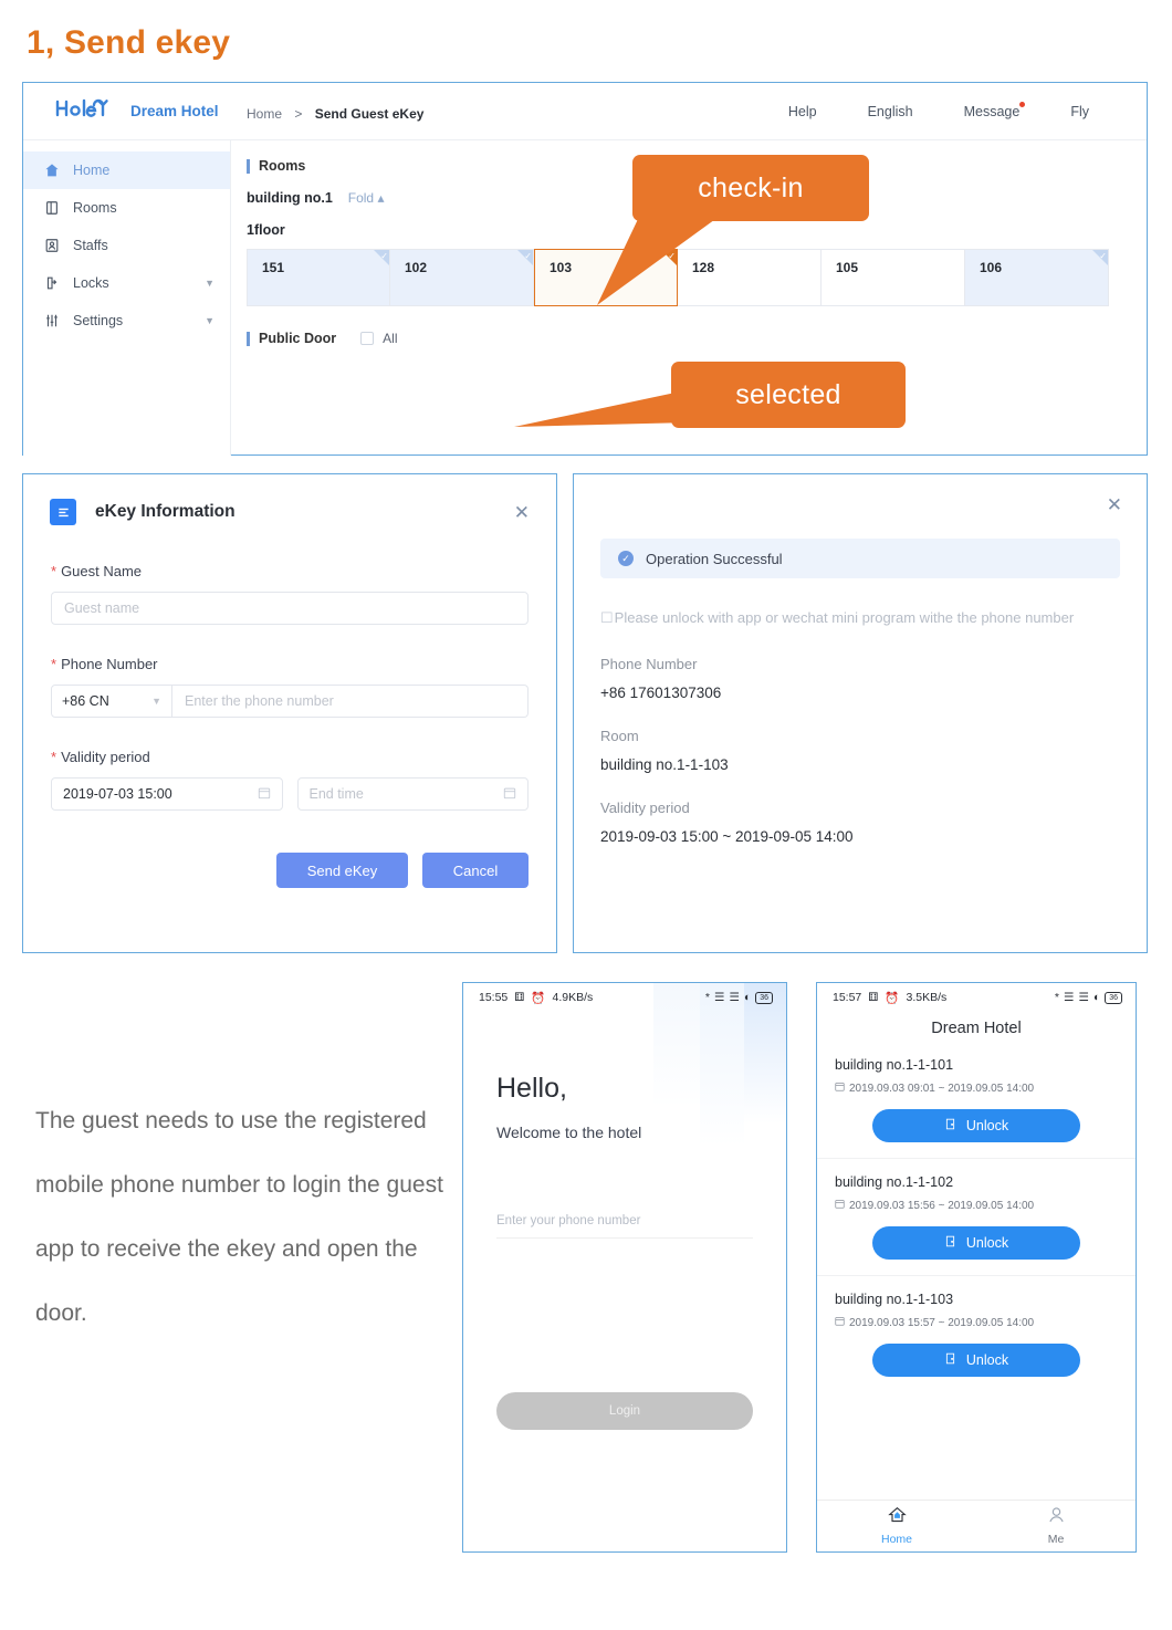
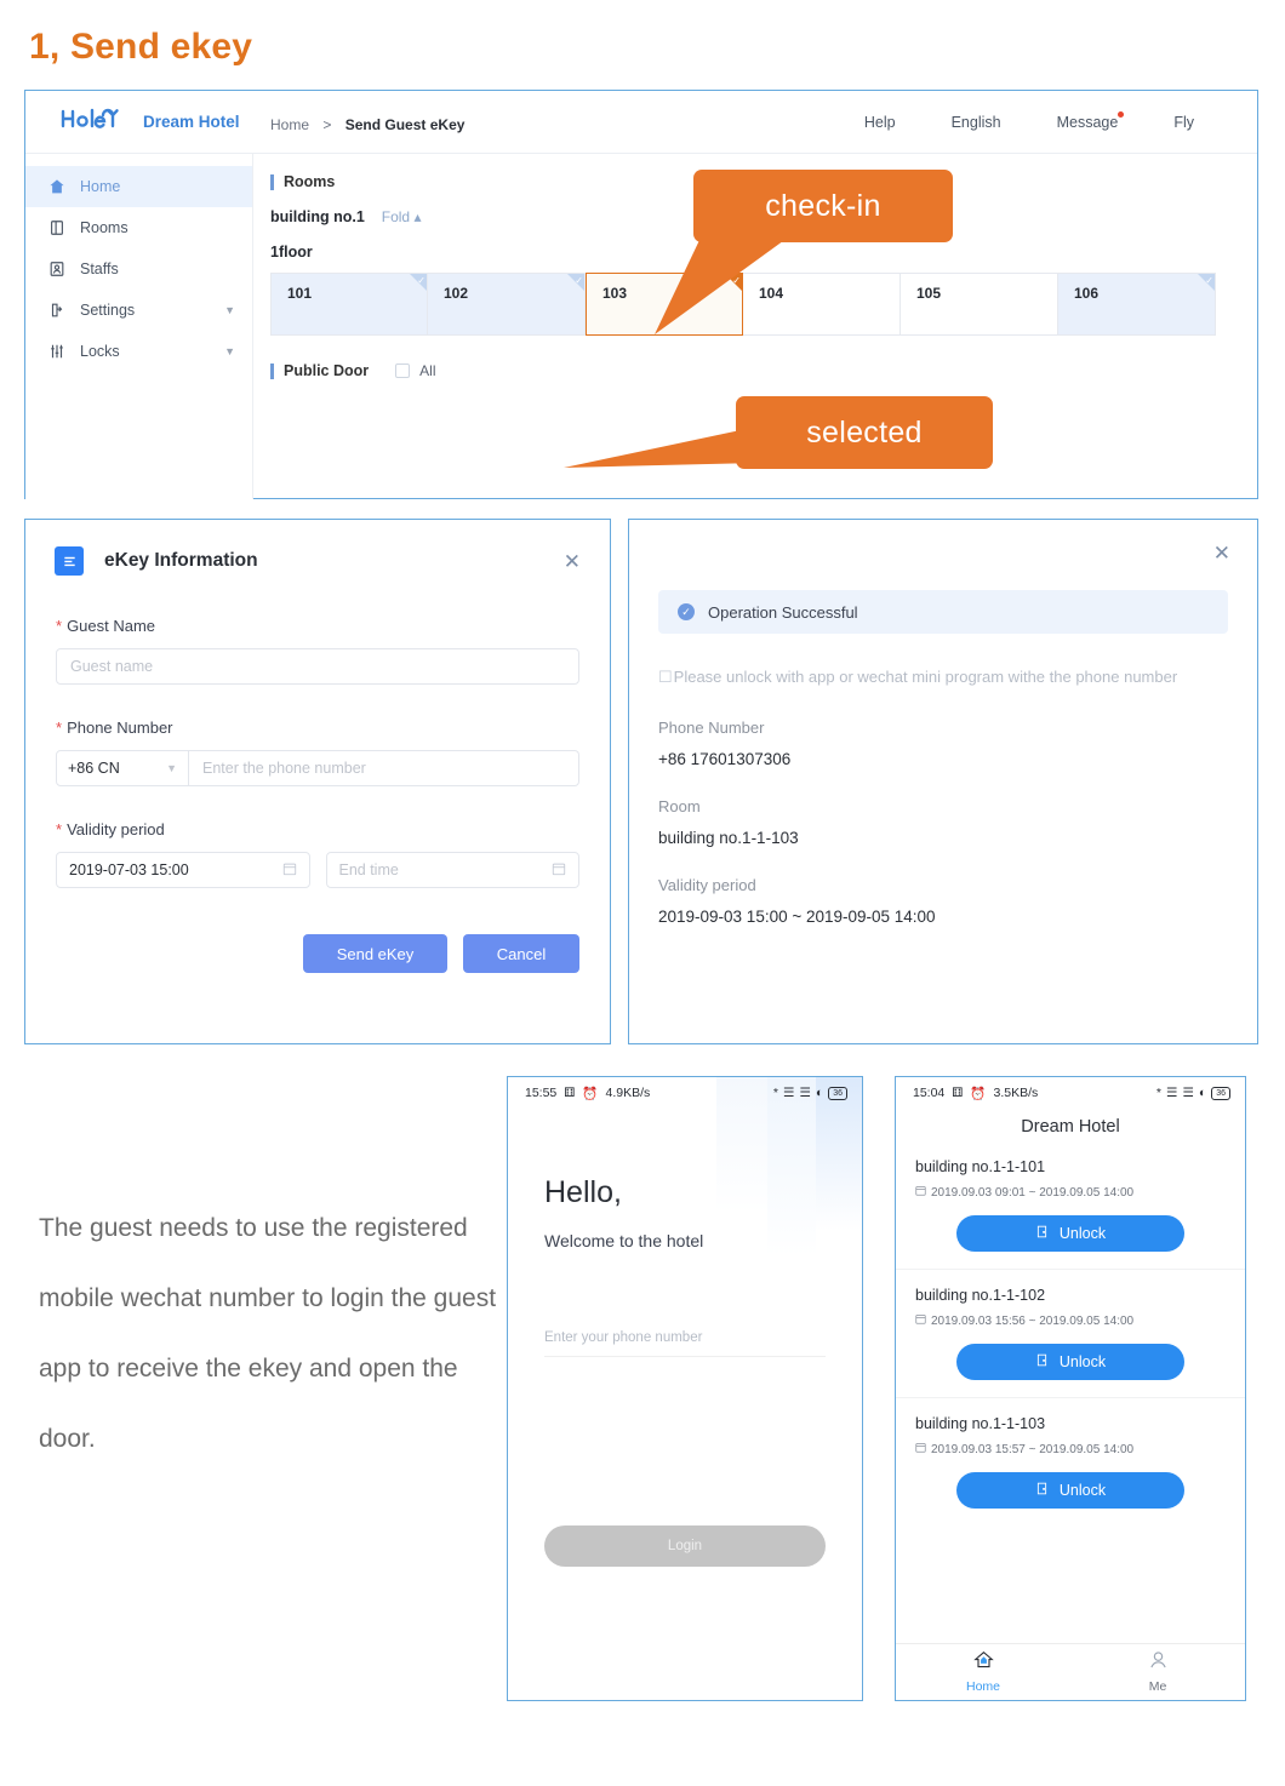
  1, Send ekey
  Dream Hotel
  Help
  English
  Message
  Fly
  Home
  Rooms
  Staffs
- Locks
+ Settings
  ▼
- Settings
+ Locks
  ▼
  Home > Send Guest eKey
  Rooms
  building no.1
  Fold ▴
  1floor
- 151
+ 101
  ✓
  102
  ✓
  103
  ✓
- 128
+ 104
  105
  106
  ✓
  Public Door
  All
  check-in
  selected
  eKey Information
  ✕
  * Guest Name
  Guest name
  * Phone Number
  +86 CN
  ▼
  Enter the phone number
  * Validity period
  2019-07-03 15:00
  End time
  Send eKey
  Cancel
  ✕
  ✓
  Operation Successful
  ☐Please unlock with app or wechat mini program withe the phone number
  Phone Number
  +86 17601307306
  Room
  building no.1-1-103
  Validity period
  2019-09-03 15:00 ~ 2019-09-05 14:00
- The guest needs to use the registered mobile phone number to login the guest app to receive the ekey and open the door.
+ The guest needs to use the registered mobile wechat number to login the guest app to receive the ekey and open the door.
  15:55
  ⚅
  ⏰
  4.9KB/s
  *
  ☰
  ☰
  ◐
  Hello,
  Welcome to the hotel
  Enter your phone number
  Login
- 15:57
+ 15:04
  ⚅
  ⏰
  3.5KB/s
  *
  ☰
  ☰
  ◐
  Dream Hotel
  building no.1-1-101
  2019.09.03 09:01 ~ 2019.09.05 14:00
  Unlock
  building no.1-1-102
  2019.09.03 15:56 ~ 2019.09.05 14:00
  Unlock
  building no.1-1-103
  2019.09.03 15:57 ~ 2019.09.05 14:00
  Unlock
  Home
  Me
